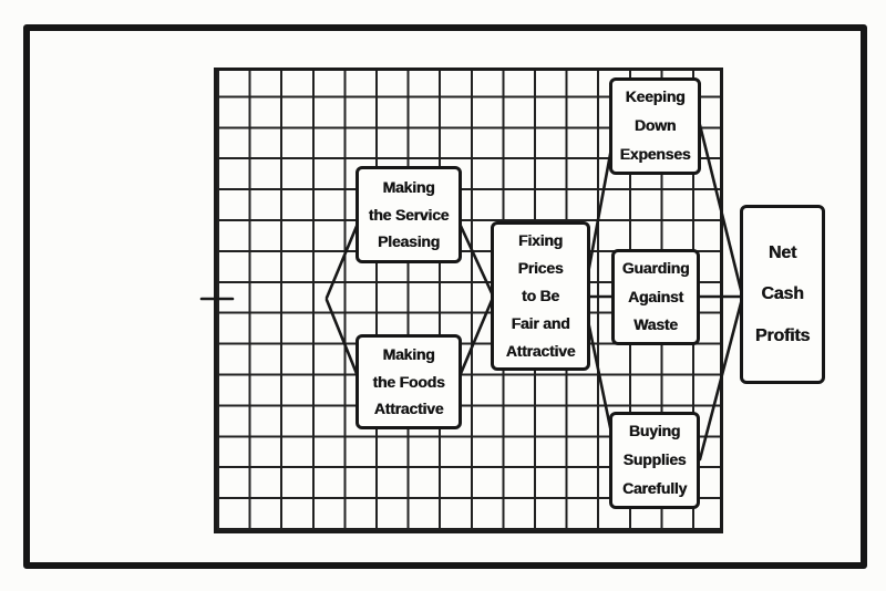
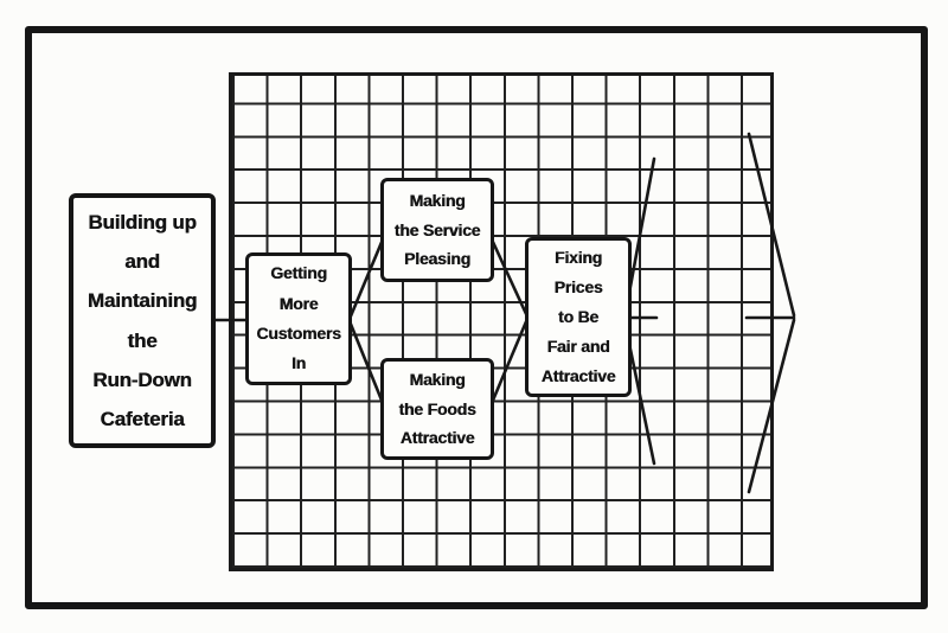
+ Building up
+ and
+ Maintaining
+ the
+ Run-Down
+ Cafeteria
+ Getting
+ More
+ Customers
+ In
  Making
  the Service
  Pleasing
  Making
  the Foods
  Attractive
  Fixing
  Prices
  to Be
  Fair and
  Attractive
- Keeping
- Down
- Expenses
- Guarding
- Against
- Waste
- Buying
- Supplies
- Carefully
- Net
- Cash
- Profits
